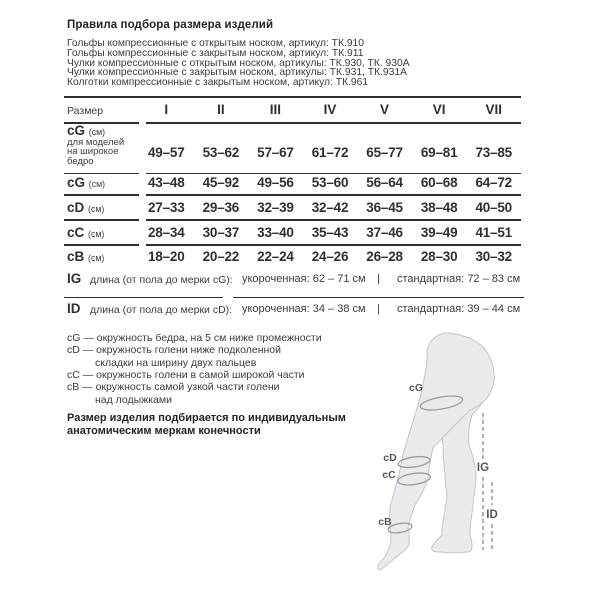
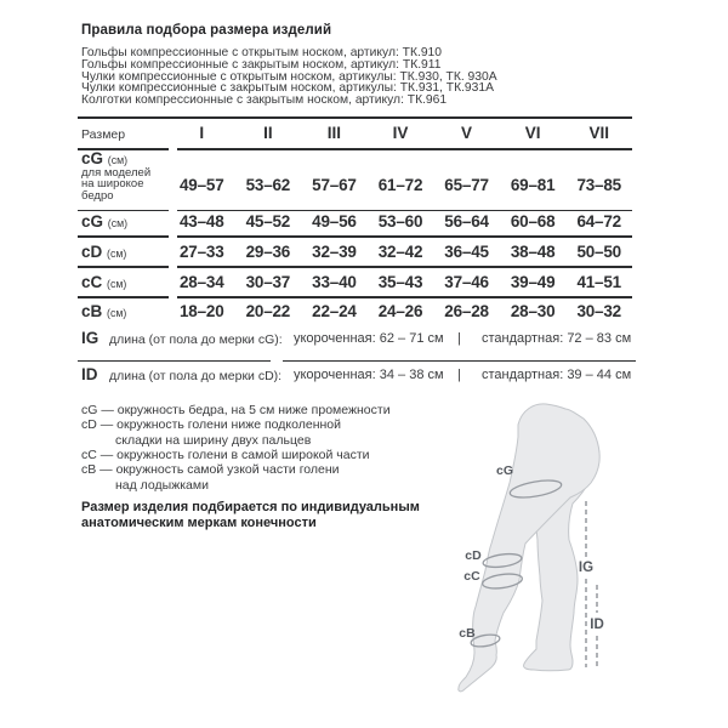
  Правила подбора размера изделий
  Гольфы компрессионные с открытым носком, артикул: ТК.910
  Гольфы компрессионные с закрытым носком, артикул: ТК.911
  Чулки компрессионные с открытым носком, артикулы: ТК.930, ТК. 930А
  Чулки компрессионные с закрытым носком, артикулы: ТК.931, ТК.931А
  Колготки компрессионные с закрытым носком, артикул: ТК.961
  Размер
  I
  II
  III
  IV
  V
  VI
  VII
  cG (см)
  для моделей
  на широкое
  бедро
  49–57
  53–62
  57–67
  61–72
  65–77
  69–81
  73–85
  cG (см)
  43–48
- 45–92
+ 45–52
  49–56
  53–60
  56–64
  60–68
  64–72
  cD (см)
  27–33
  29–36
  32–39
  32–42
  36–45
  38–48
- 40–50
+ 50–50
  cC (см)
  28–34
  30–37
  33–40
  35–43
  37–46
  39–49
  41–51
  cB (см)
  18–20
  20–22
  22–24
  24–26
  26–28
  28–30
  30–32
  IG
  длина (от пола до мерки cG):
  укороченная: 62 – 71 см
  |
  стандартная: 72 – 83 см
  ID
  длина (от пола до мерки cD):
  укороченная: 34 – 38 см
  |
  стандартная: 39 – 44 см
  cG — окружность бедра, на 5 см ниже промежности
  cD — окружность голени ниже подколенной
  складки на ширину двух пальцев
  cC — окружность голени в самой широкой части
  cB — окружность самой узкой части голени
  над лодыжками
  Размер изделия подбирается по индивидуальным
  анатомическим меркам конечности
  cG
  cD
  cC
  cB
  IG
  ID
